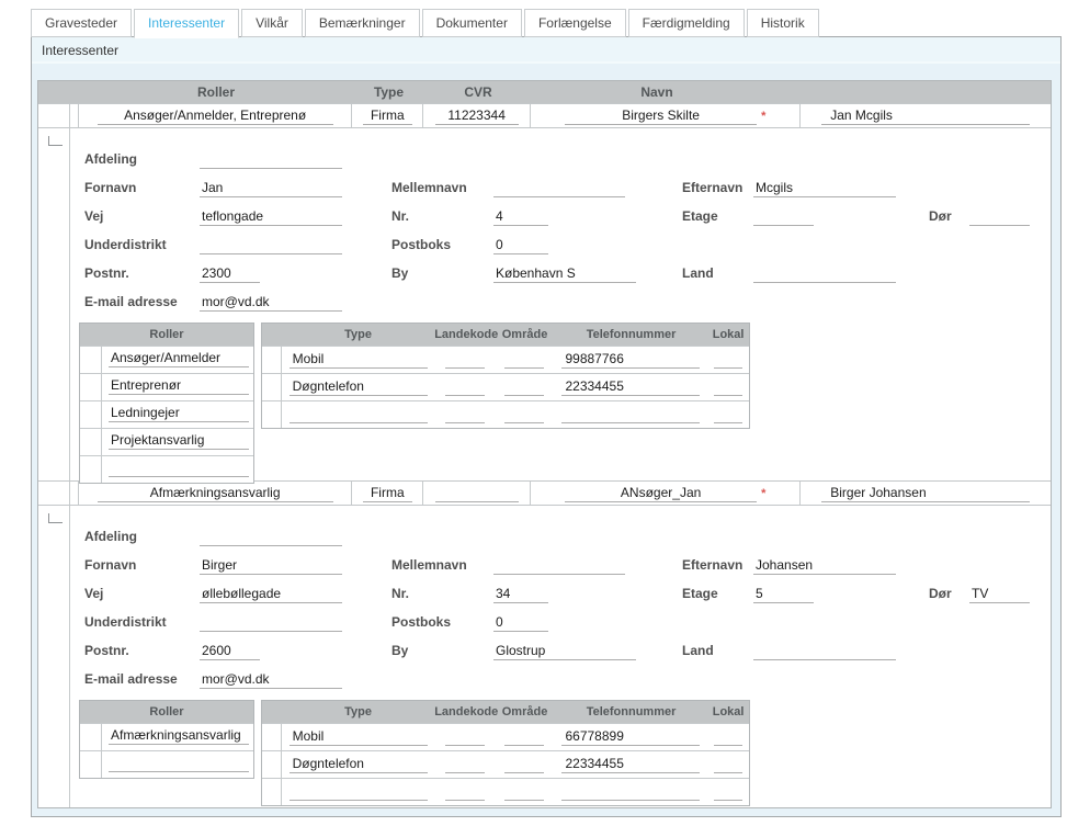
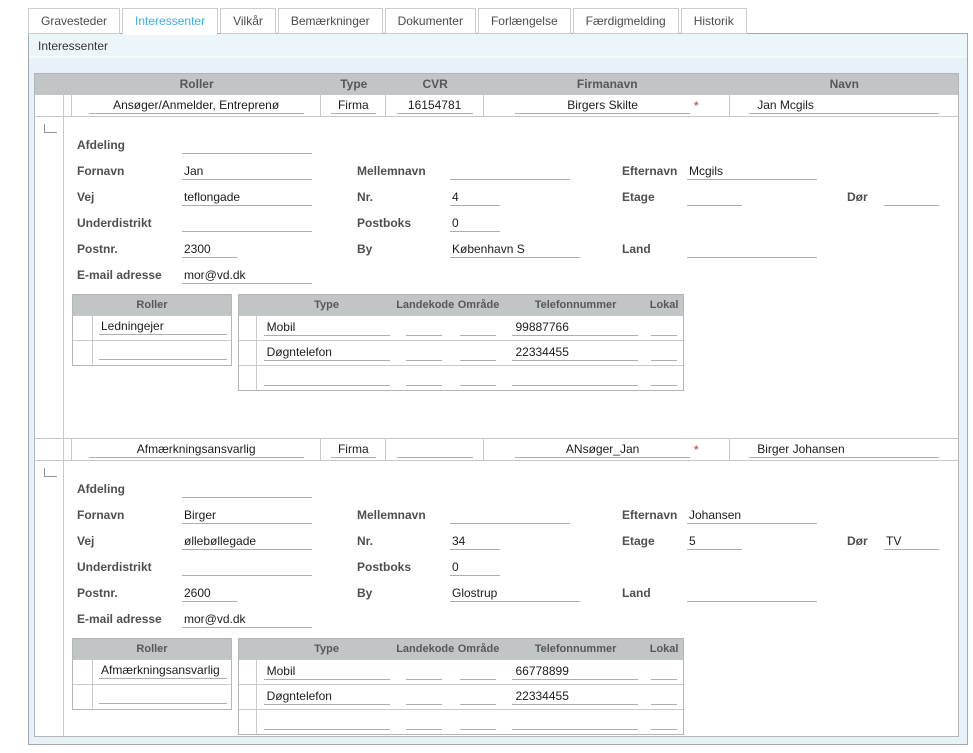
  Gravesteder
  Interessenter
  Vilkår
  Bemærkninger
  Dokumenter
  Forlængelse
  Færdigmelding
  Historik
  Interessenter
  Roller
  Type
  CVR
+ Firmanavn
  Navn
  Ansøger/Anmelder, Entreprenø
  Firma
- 11223344
+ 16154781
  Birgers Skilte
  *
  Jan Mcgils
  Afdeling
  Fornavn
  Jan
  Mellemnavn
  Efternavn
  Mcgils
  Vej
  teflongade
  Nr.
  4
  Etage
  Dør
  Underdistrikt
  Postboks
  0
  Postnr.
  2300
  By
  København S
  Land
  E-mail adresse
  mor@vd.dk
  Roller
- Ansøger/Anmelder
- Entreprenør
  Ledningejer
- Projektansvarlig
  Type
  Landekod
  Område
  Telefonnummer
  Lokal
  Mobil
  99887766
  Døgntelefon
  22334455
  Afmærkningsansvarlig
  Firma
  ANsøger_Jan
  *
  Birger Johansen
  Afdeling
  Fornavn
  Birger
  Mellemnavn
  Efternavn
  Johansen
  Vej
  øllebøllegade
  Nr.
  34
  Etage
  5
  Dør
  TV
  Underdistrikt
  Postboks
  0
  Postnr.
  2600
  By
  Glostrup
  Land
  E-mail adresse
  mor@vd.dk
  Roller
  Afmærkningsansvarlig
  Type
  Landekod
  Område
  Telefonnummer
  Lokal
  Mobil
  66778899
  Døgntelefon
  22334455
